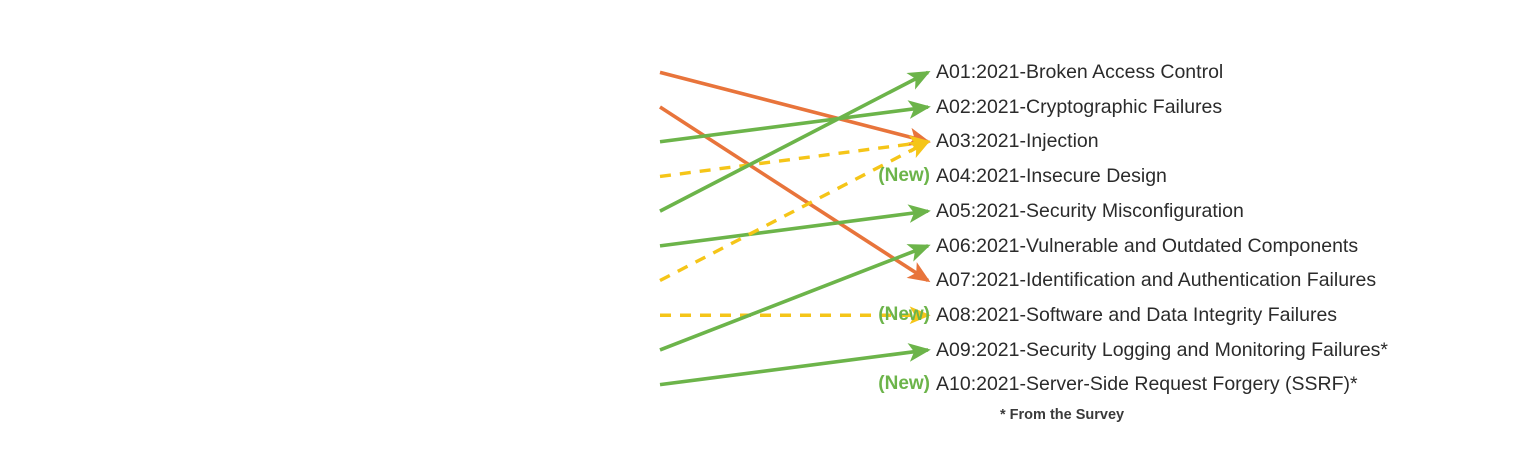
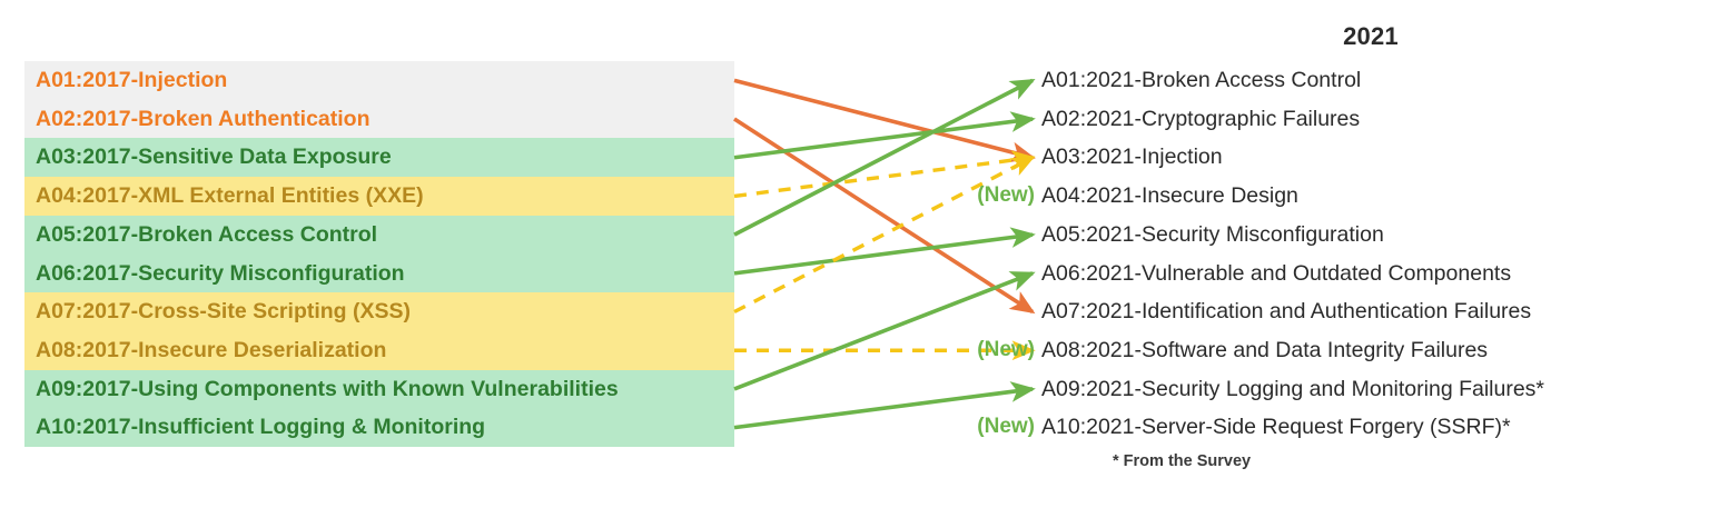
+ 2021
+ A01:2017-Injection
+ A02:2017-Broken Authentication
+ A03:2017-Sensitive Data Exposure
+ A04:2017-XML External Entities (XXE)
+ A05:2017-Broken Access Control
+ A06:2017-Security Misconfiguration
+ A07:2017-Cross-Site Scripting (XSS)
+ A08:2017-Insecure Deserialization
+ A09:2017-Using Components with Known Vulnerabilities
+ A10:2017-Insufficient Logging & Monitoring
  A01:2021-Broken Access Control
  A02:2021-Cryptographic Failures
  A03:2021-Injection
  (New)
  A04:2021-Insecure Design
  A05:2021-Security Misconfiguration
  A06:2021-Vulnerable and Outdated Components
  A07:2021-Identification and Authentication Failures
  (New)
  A08:2021-Software and Data Integrity Failures
  A09:2021-Security Logging and Monitoring Failures*
  (New)
  A10:2021-Server-Side Request Forgery (SSRF)*
  * From the Survey
